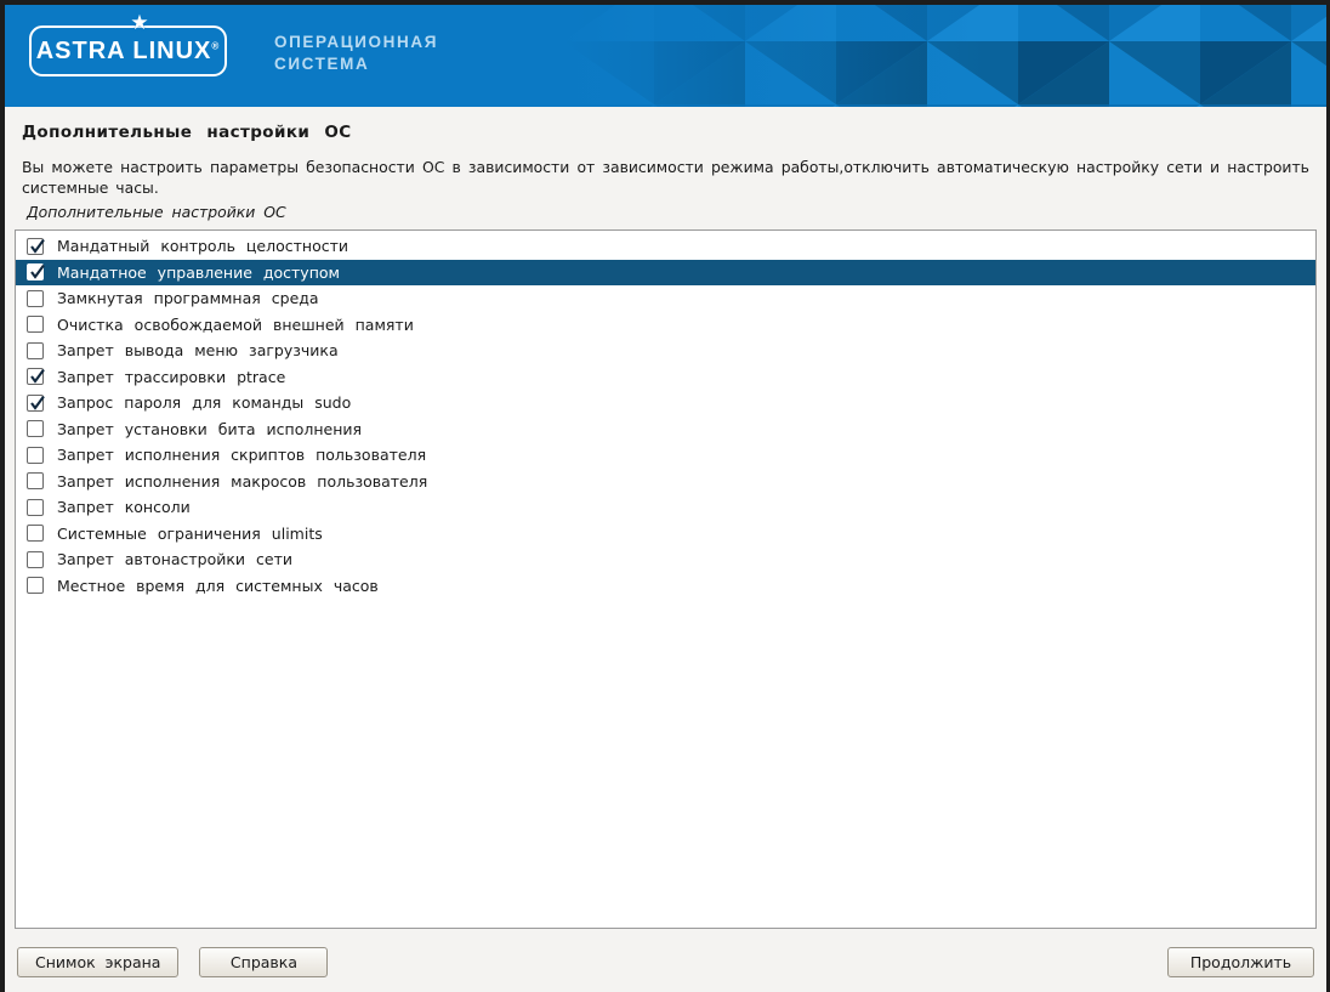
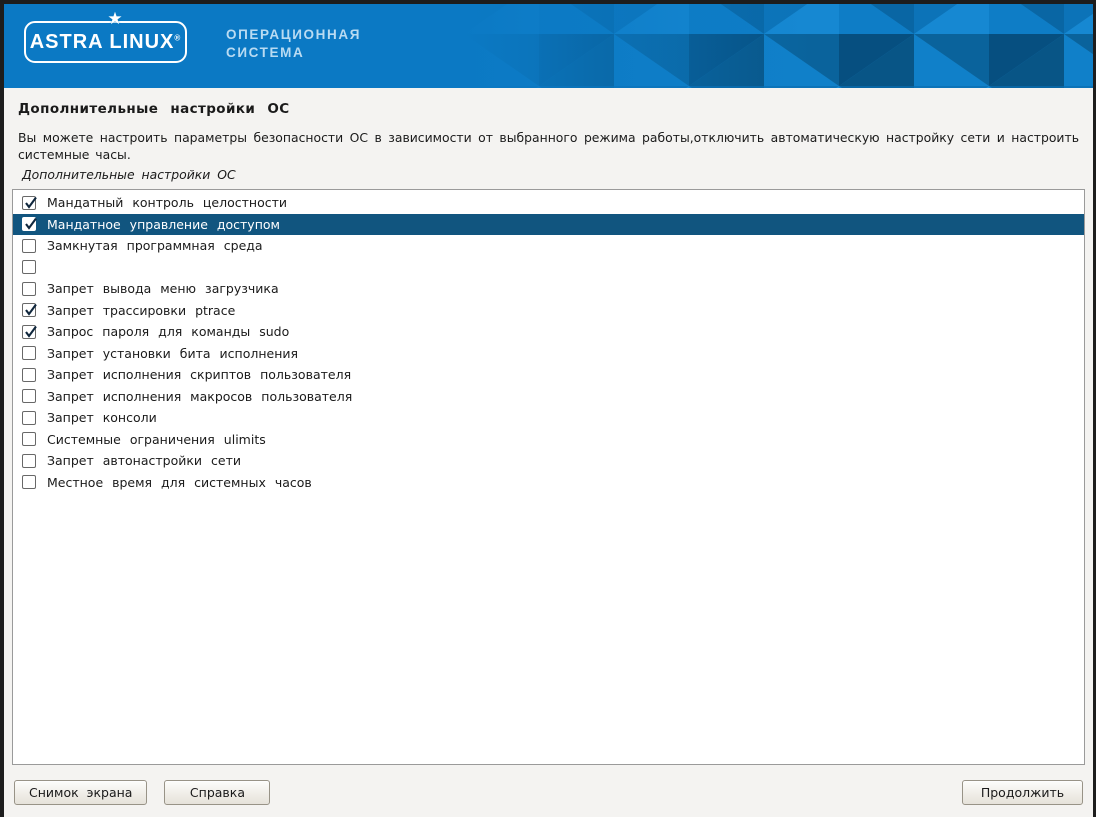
  ★
  ASTRA LINUX®
  ОПЕРАЦИОННАЯ
  СИСТЕМА
  Дополнительные настройки ОС
- Вы можете настроить параметры безопасности ОС в зависимости от зависимости режима работы,отключить автоматическую настройку сети и настроить системные часы.
+ Вы можете настроить параметры безопасности ОС в зависимости от выбранного режима работы,отключить автоматическую настройку сети и настроить системные часы.
  Дополнительные настройки ОС
  Мандатный контроль целостности
  Мандатное управление доступом
  Замкнутая программная среда
- Очистка освобождаемой внешней памяти
  Запрет вывода меню загрузчика
  Запрет трассировки ptrace
  Запрос пароля для команды sudo
  Запрет установки бита исполнения
  Запрет исполнения скриптов пользователя
  Запрет исполнения макросов пользователя
  Запрет консоли
  Системные ограничения ulimits
  Запрет автонастройки сети
  Местное время для системных часов
  Снимок экрана
  Справка
  Продолжить
